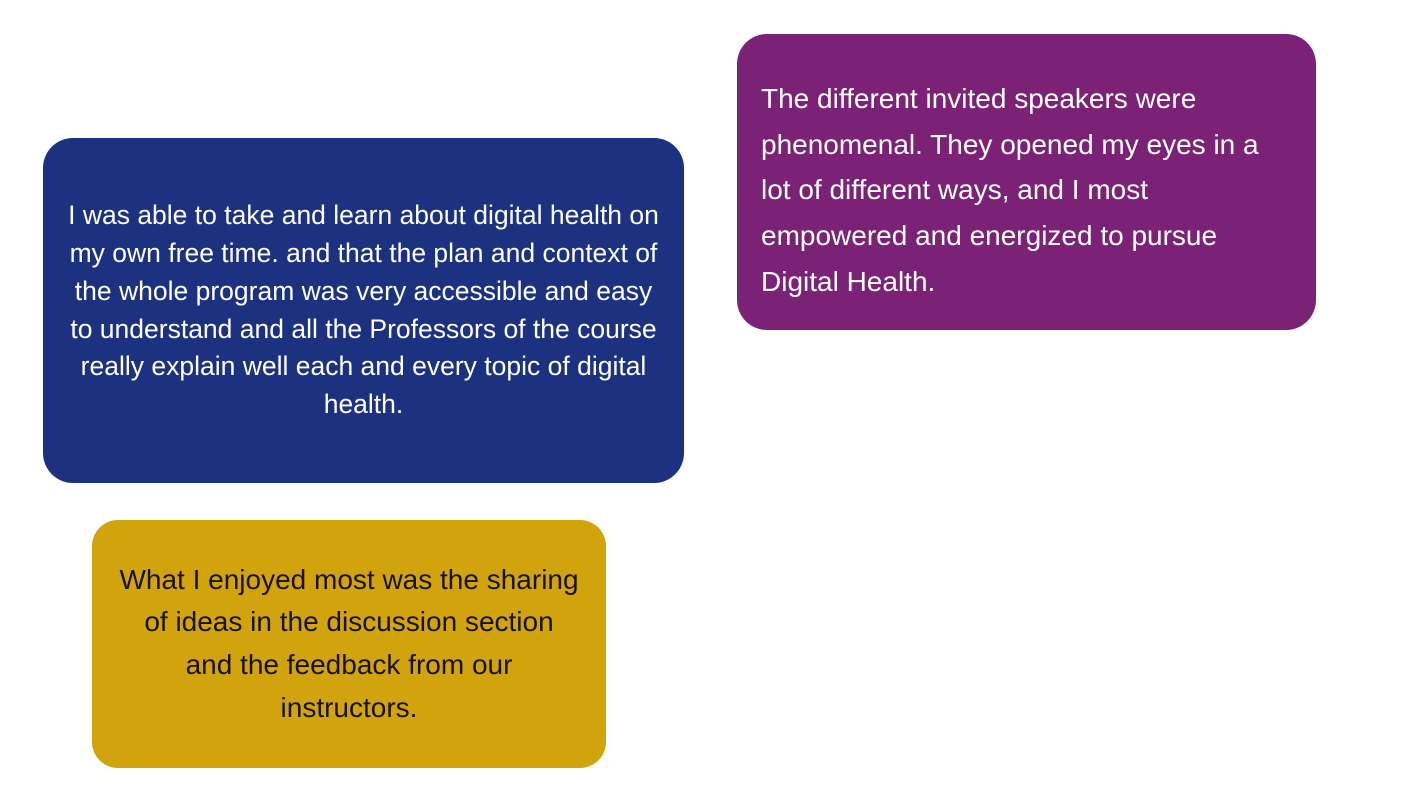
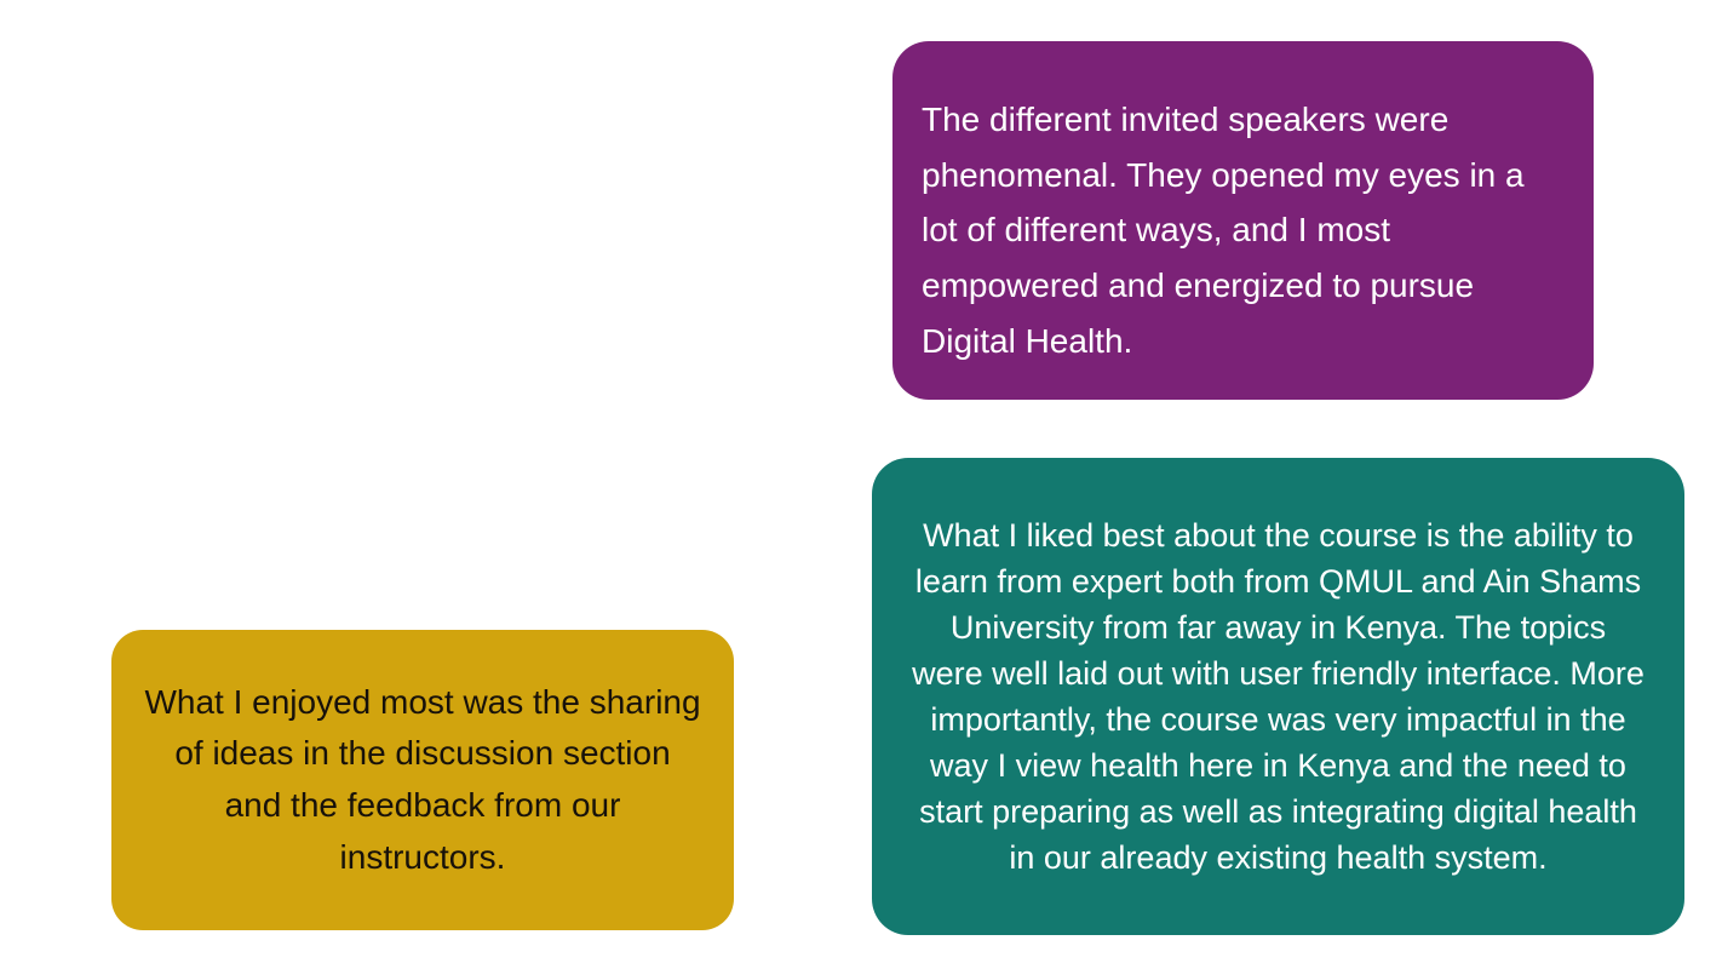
- I was able to take and learn about digital health on my own free time. and that the plan and context of the whole program was very accessible and easy to understand and all the Professors of the course really explain well each and every topic of digital health.
  What I enjoyed most was the sharing of ideas in the discussion section and the feedback from our instructors.
  The different invited speakers were phenomenal. They opened my eyes in a lot of different ways, and I most empowered and energized to pursue Digital Health.
+ What I liked best about the course is the ability to learn from expert both from QMUL and Ain Shams University from far away in Kenya. The topics were well laid out with user friendly interface. More importantly, the course was very impactful in the way I view health here in Kenya and the need to start preparing as well as integrating digital health in our already existing health system.
